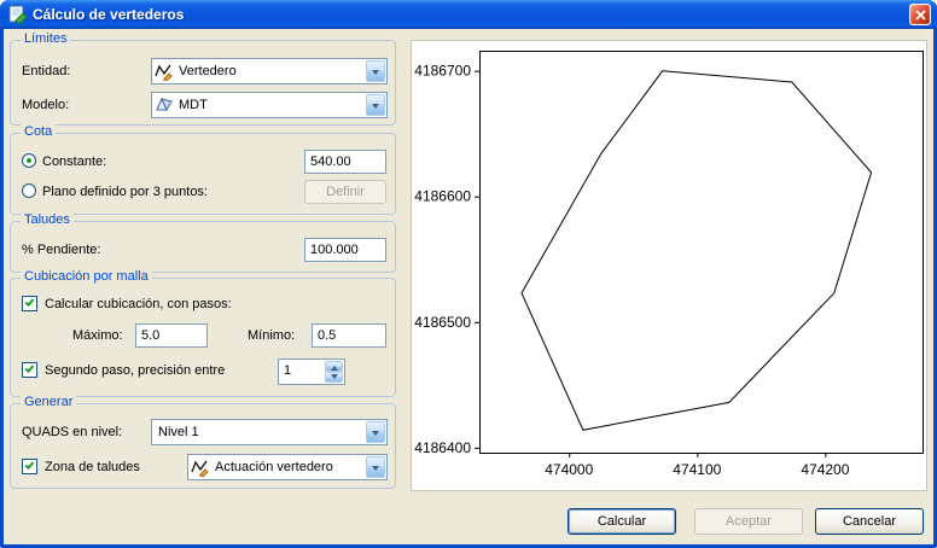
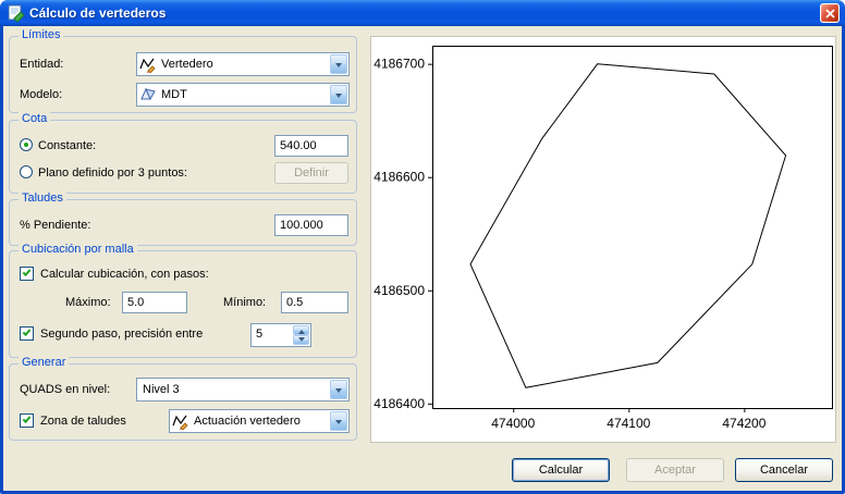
  Cálculo de vertederos
  Límites
  Entidad:
  Vertedero
  Modelo:
  MDT
  Cota
  Constante:
  540.00
  Plano definido por 3 puntos:
  Definir
  Taludes
  % Pendiente:
  100.000
  Cubicación por malla
  Calcular cubicación, con pasos:
  Máximo:
  5.0
  Mínimo:
  0.5
  Segundo paso, precisión entre
- 1
+ 5
  Generar
  QUADS en nivel:
- Nivel 1
+ Nivel 3
  Zona de taludes
  Actuación vertedero
  474000
  474100
  474200
  4186400
  4186500
  4186600
  4186700
  Calcular
  Aceptar
  Cancelar
